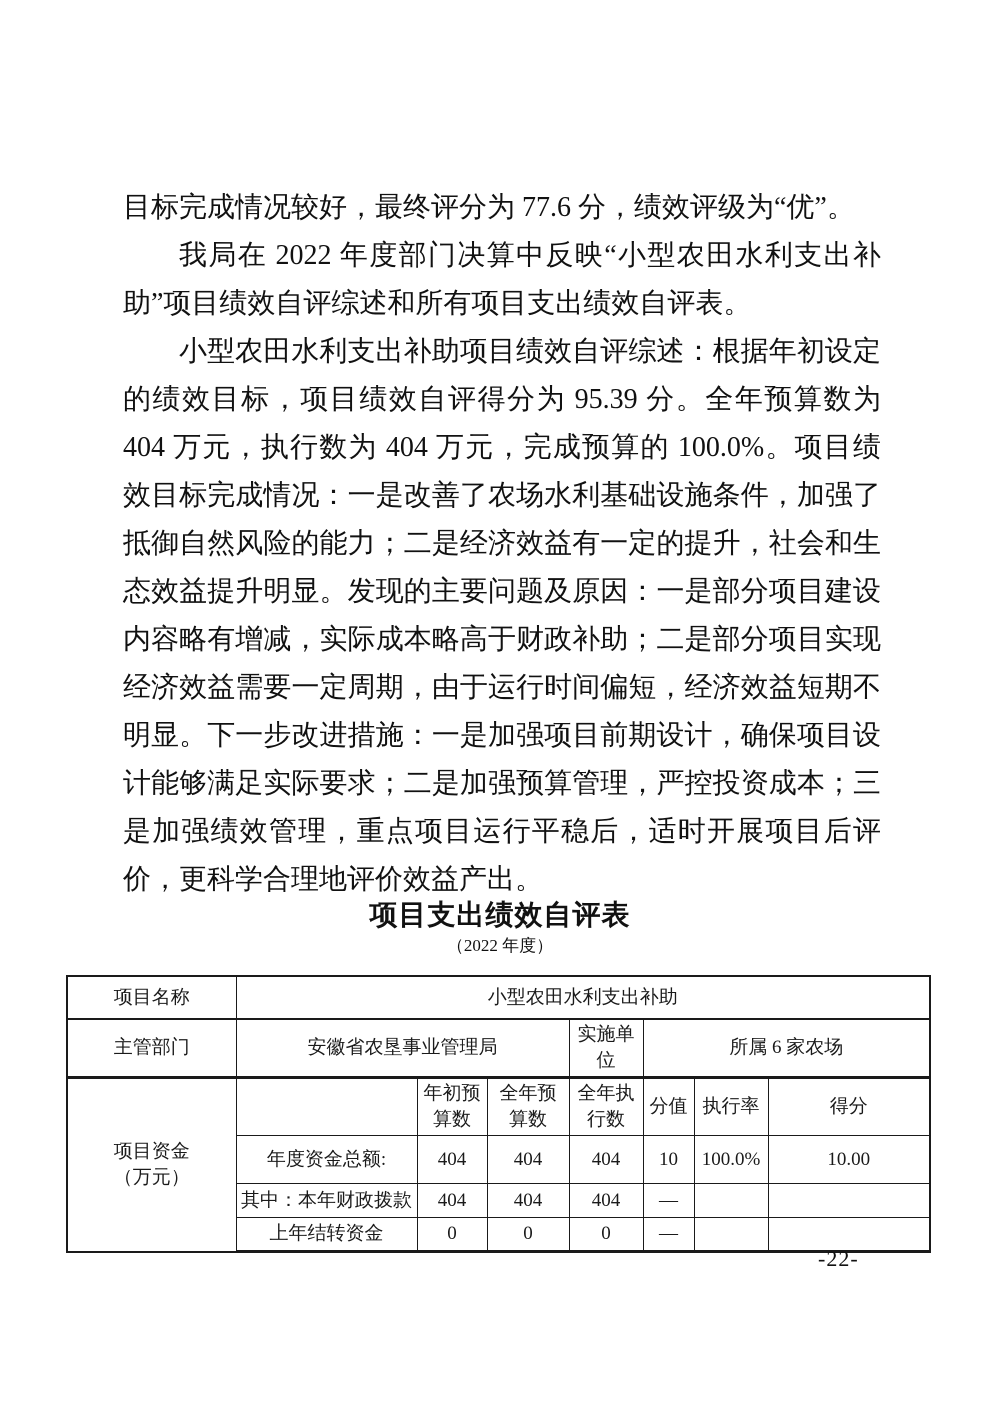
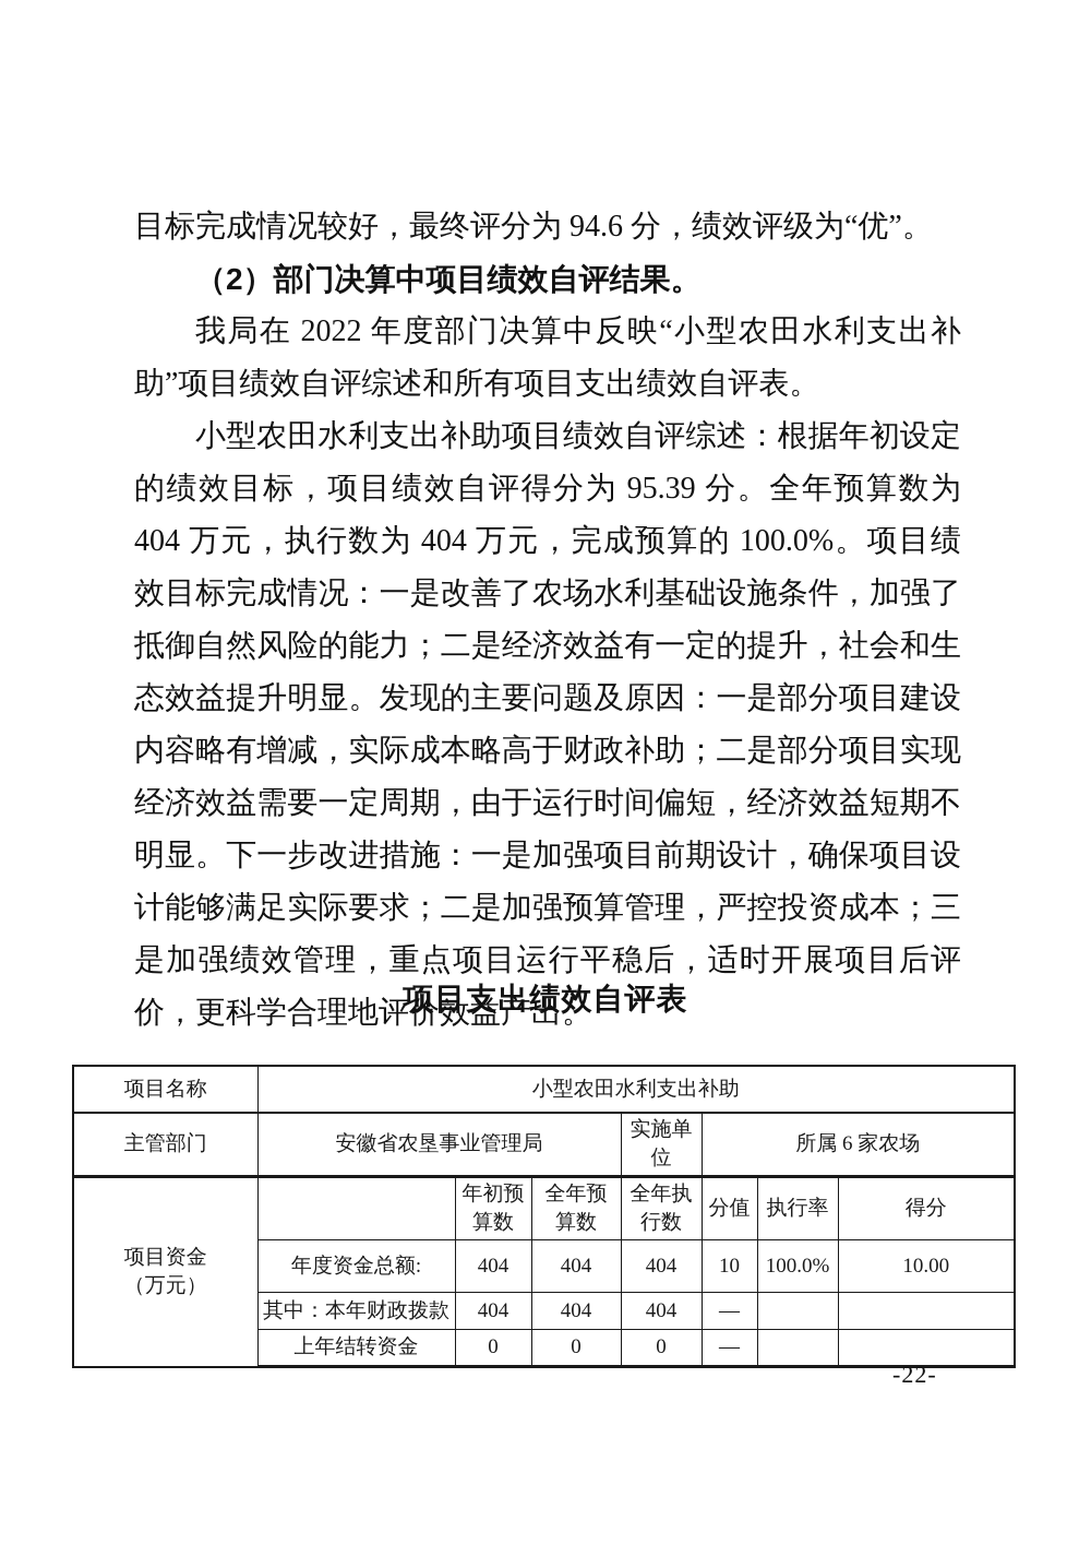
- 目标完成情况较好，最终评分为 77.6 分，绩效评级为“优”。
+ 目标完成情况较好，最终评分为 94.6 分，绩效评级为“优”。
+ （2）部门决算中项目绩效自评结果。
  我局在 2022 年度部门决算中反映“小型农田水利支出补助”项目绩效自评综述和所有项目支出绩效自评表。
  小型农田水利支出补助项目绩效自评综述：根据年初设定的绩效目标，项目绩效自评得分为 95.39 分。全年预算数为 404 万元，执行数为 404 万元，完成预算的 100.0%。项目绩效目标完成情况：一是改善了农场水利基础设施条件，加强了抵御自然风险的能力；二是经济效益有一定的提升，社会和生态效益提升明显。发现的主要问题及原因：一是部分项目建设内容略有增减，实际成本略高于财政补助；二是部分项目实现经济效益需要一定周期，由于运行时间偏短，经济效益短期不明显。下一步改进措施：一是加强项目前期设计，确保项目设计能够满足实际要求；二是加强预算管理，严控投资成本；三是加强绩效管理，重点项目运行平稳后，适时开展项目后评价，更科学合理地评价效益产出。
  项目支出绩效自评表
- （2022 年度）
  项目名称	小型农田水利支出补助
  主管部门	安徽省农垦事业管理局	实施单 位	所属 6 家农场
  项目资金 （万元）		年初预 算数	全年预 算数	全年执 行数	分值	执行率	得分
  年度资金总额:	404	404	404	10	100.0%	10.00
  其中：本年财政拨款	404	404	404	—
  上年结转资金	0	0	0	—
  -22-
